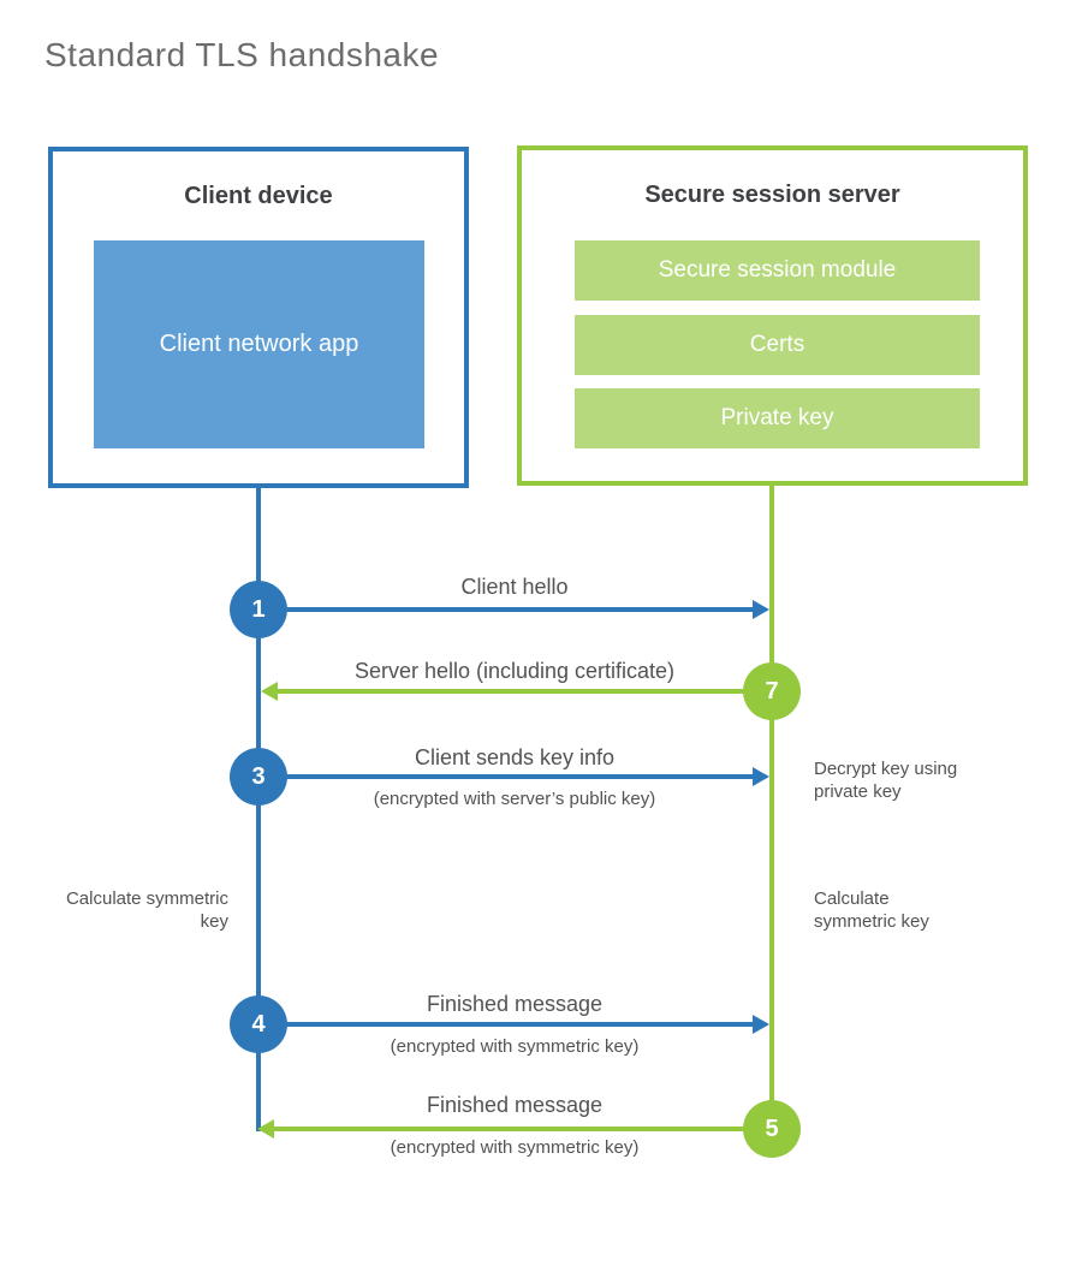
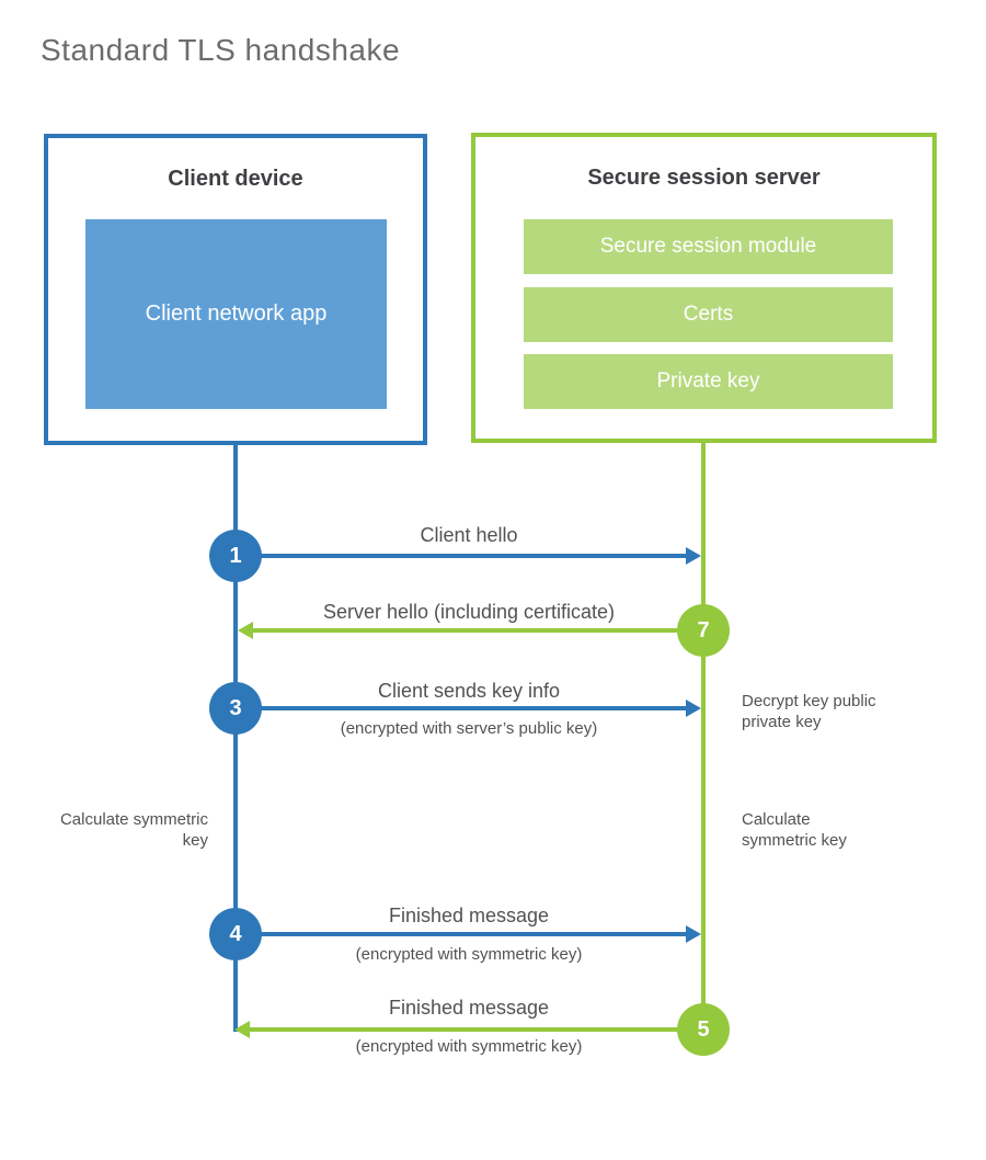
  Standard TLS handshake
  Client device
  Client network app
  Secure session server
  Secure session module
  Certs
  Private key
  Client hello
  1
  Server hello (including certificate)
  7
  Client sends key info
  (encrypted with server’s public key)
  3
- Decrypt key using private key
+ Decrypt key public private key
  Calculate symmetric key
  Calculate symmetric key
  Finished message
  (encrypted with symmetric key)
  4
  Finished message
  (encrypted with symmetric key)
  5
